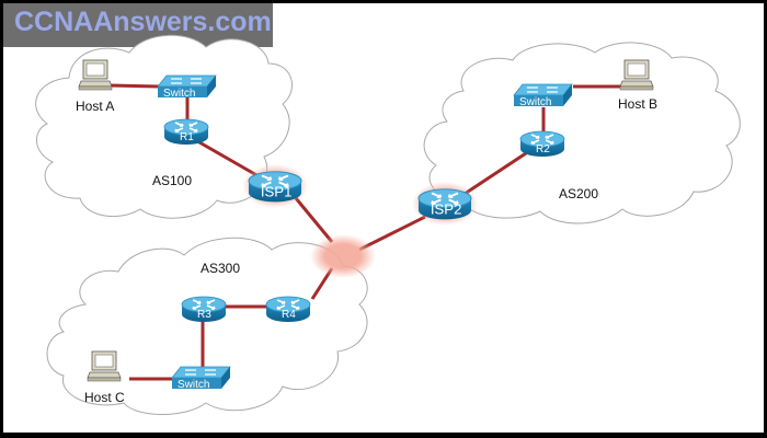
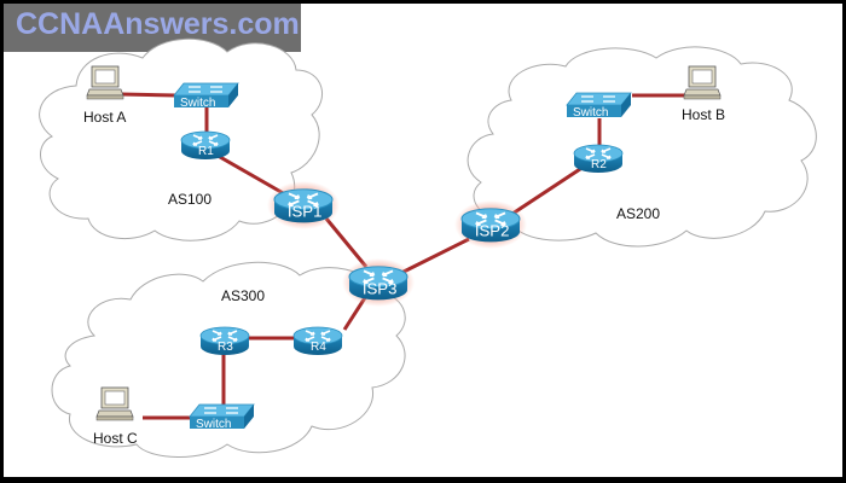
  CCNAAnswers.com
  Host A
  Host B
  Host C
  Switch
  Switch
  Switch
  R1
  R2
  R3
  R4
  ISP1
  ISP2
+ ISP3
  AS100
  AS200
  AS300
